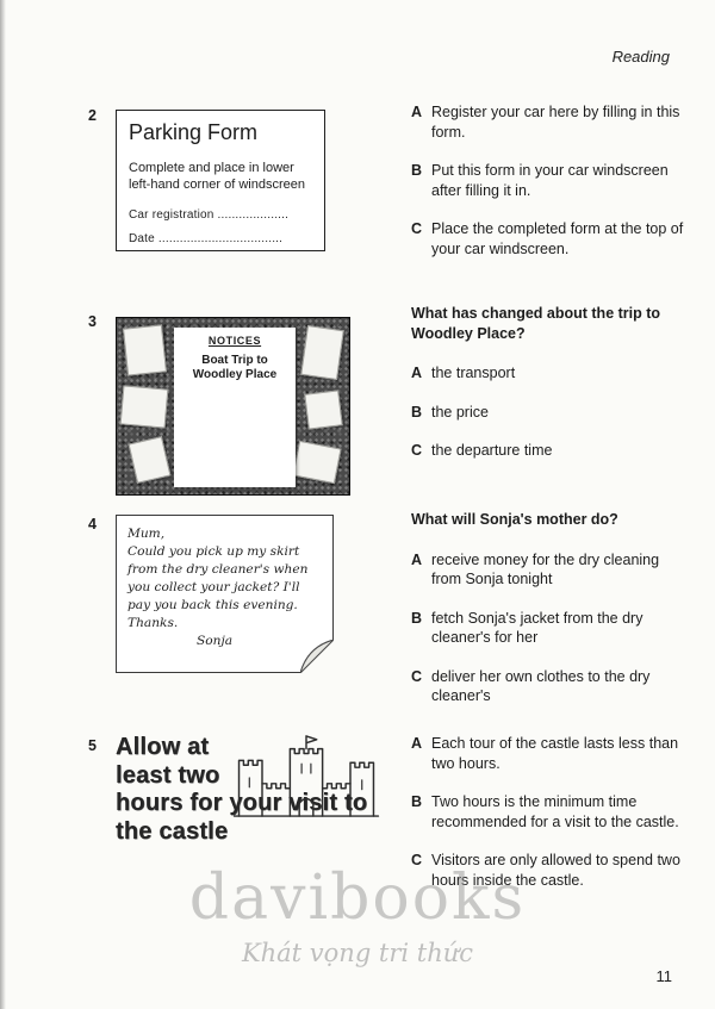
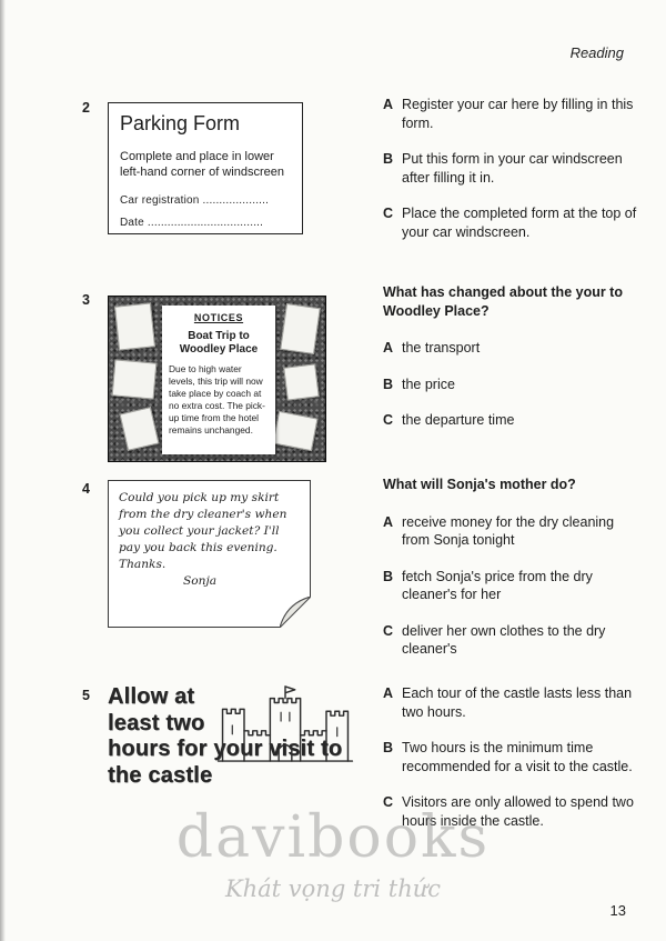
  Reading
  2
  Parking Form
  Complete and place in lower left-hand corner of windscreen
  Car registration ....................
  Date ...................................
  A
  Register your car here by filling in this form.
  B
  Put this form in your car windscreen after filling it in.
  C
  Place the completed form at the top of your car windscreen.
  3
  NOTICES
  Boat Trip to Woodley Place
+ Due to high water levels, this trip will now take place by coach at no extra cost. The pick-up time from the hotel remains unchanged.
- What has changed about the trip to Woodley Place?
+ What has changed about the your to Woodley Place?
  A
  the transport
  B
  the price
  C
  the departure time
  4
- Mum,
  Could you pick up my skirt from the dry cleaner's when you collect your jacket? I'll pay you back this evening.
  Thanks.
  Sonja
  What will Sonja's mother do?
  A
  receive money for the dry cleaning from Sonja tonight
  B
- fetch Sonja's jacket from the dry cleaner's for her
+ fetch Sonja's price from the dry cleaner's for her
  C
  deliver her own clothes to the dry cleaner's
  5
  Allow at least two hours for your visit to the castle
  A
  Each tour of the castle lasts less than two hours.
  B
  Two hours is the minimum time recommended for a visit to the castle.
  C
  Visitors are only allowed to spend two hours inside the castle.
  davibooks
  Khát vọng tri thức
- 11
+ 13
